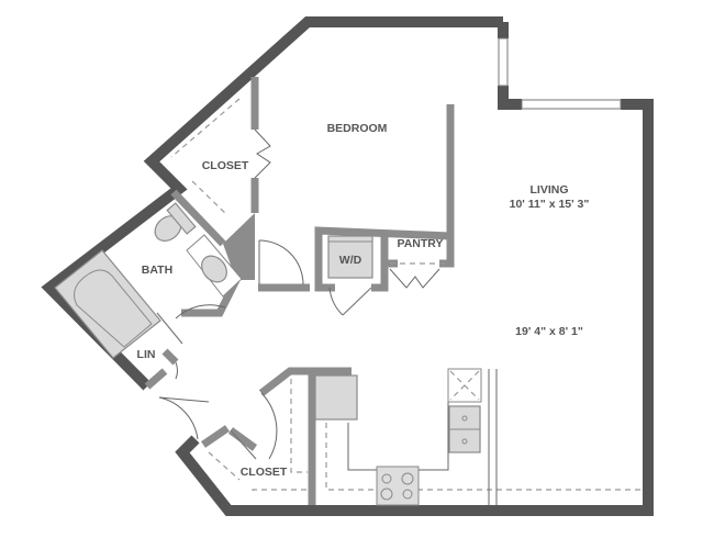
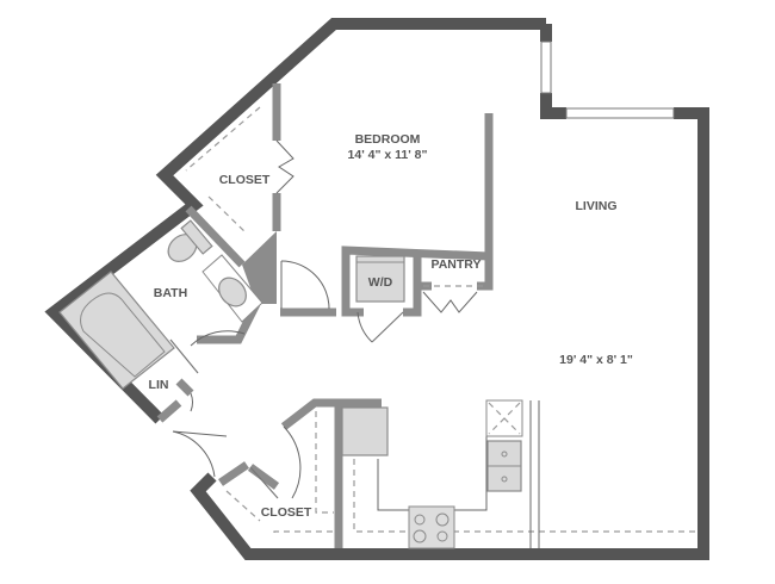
  BEDROOM
+ 14' 4" x 11' 8"
  LIVING
- 10' 11" x 15' 3"
  19' 4" x 8' 1"
  BATH
  CLOSET
  CLOSET
  PANTRY
  W/D
  LIN
